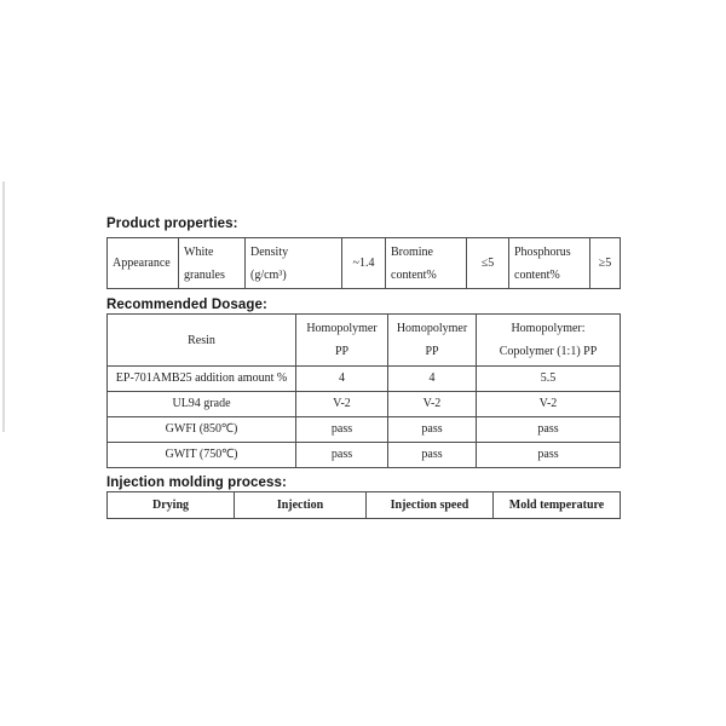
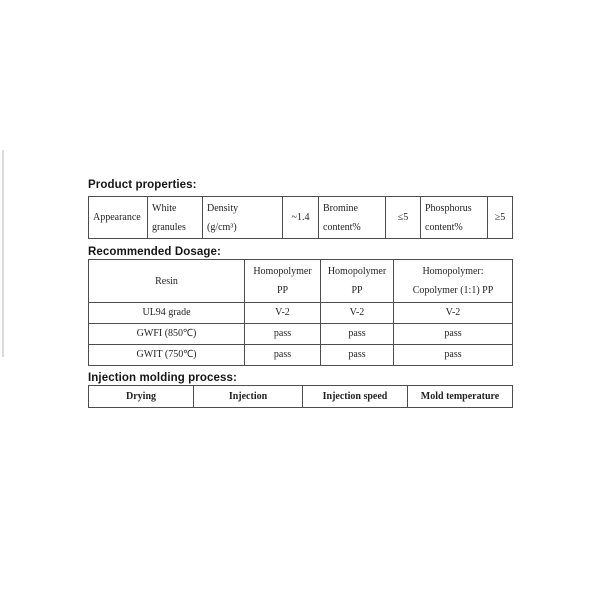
  Product properties:
  Appearance	White granules	Density (g/cm³)	~1.4	Bromine content%	≤5	Phosphorus content%	≥5
  Recommended Dosage:
  Resin	Homopolymer PP	Homopolymer PP	Homopolymer: Copolymer (1:1) PP
- EP-701AMB25 addition amount %	4	4	5.5
  UL94 grade	V-2	V-2	V-2
  GWFI (850℃)	pass	pass	pass
  GWIT (750℃)	pass	pass	pass
  Injection molding process:
  Drying	Injection	Injection speed	Mold temperature
